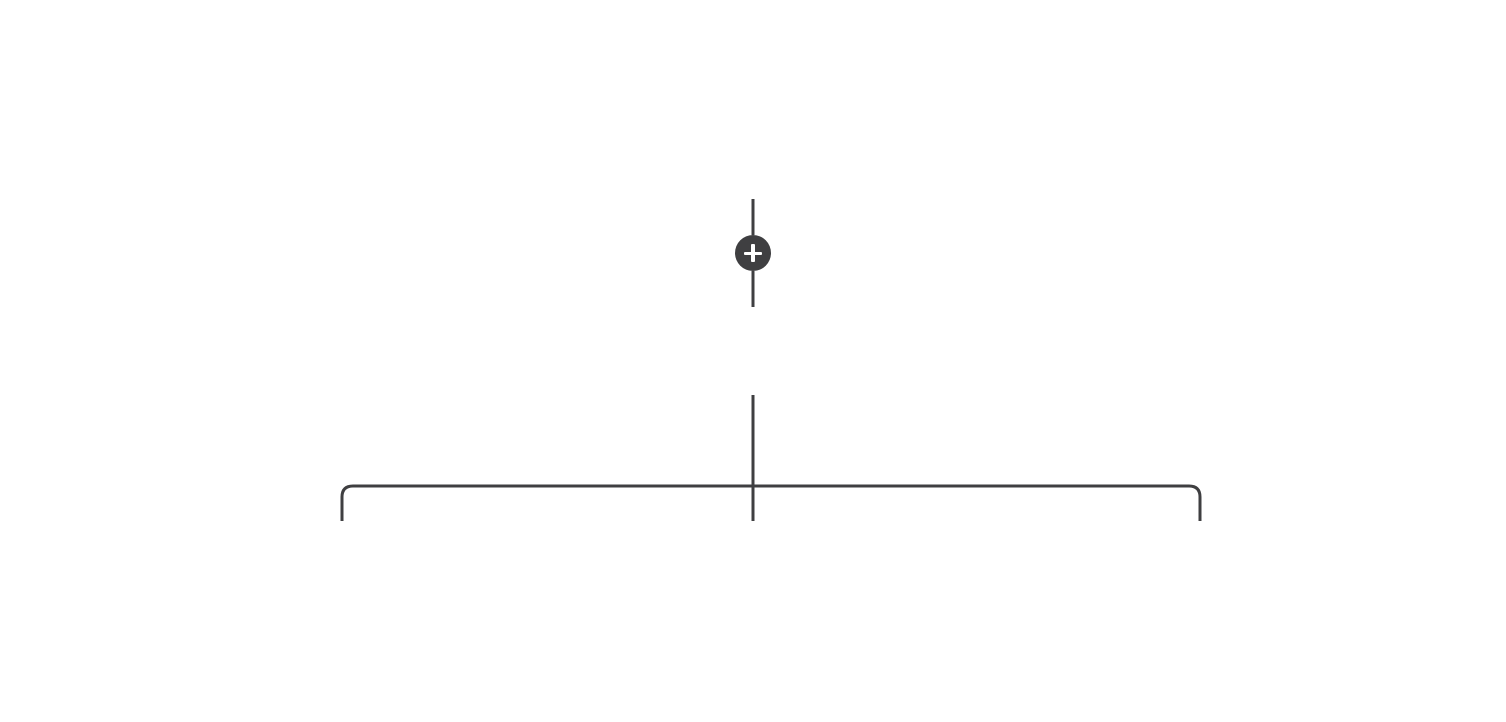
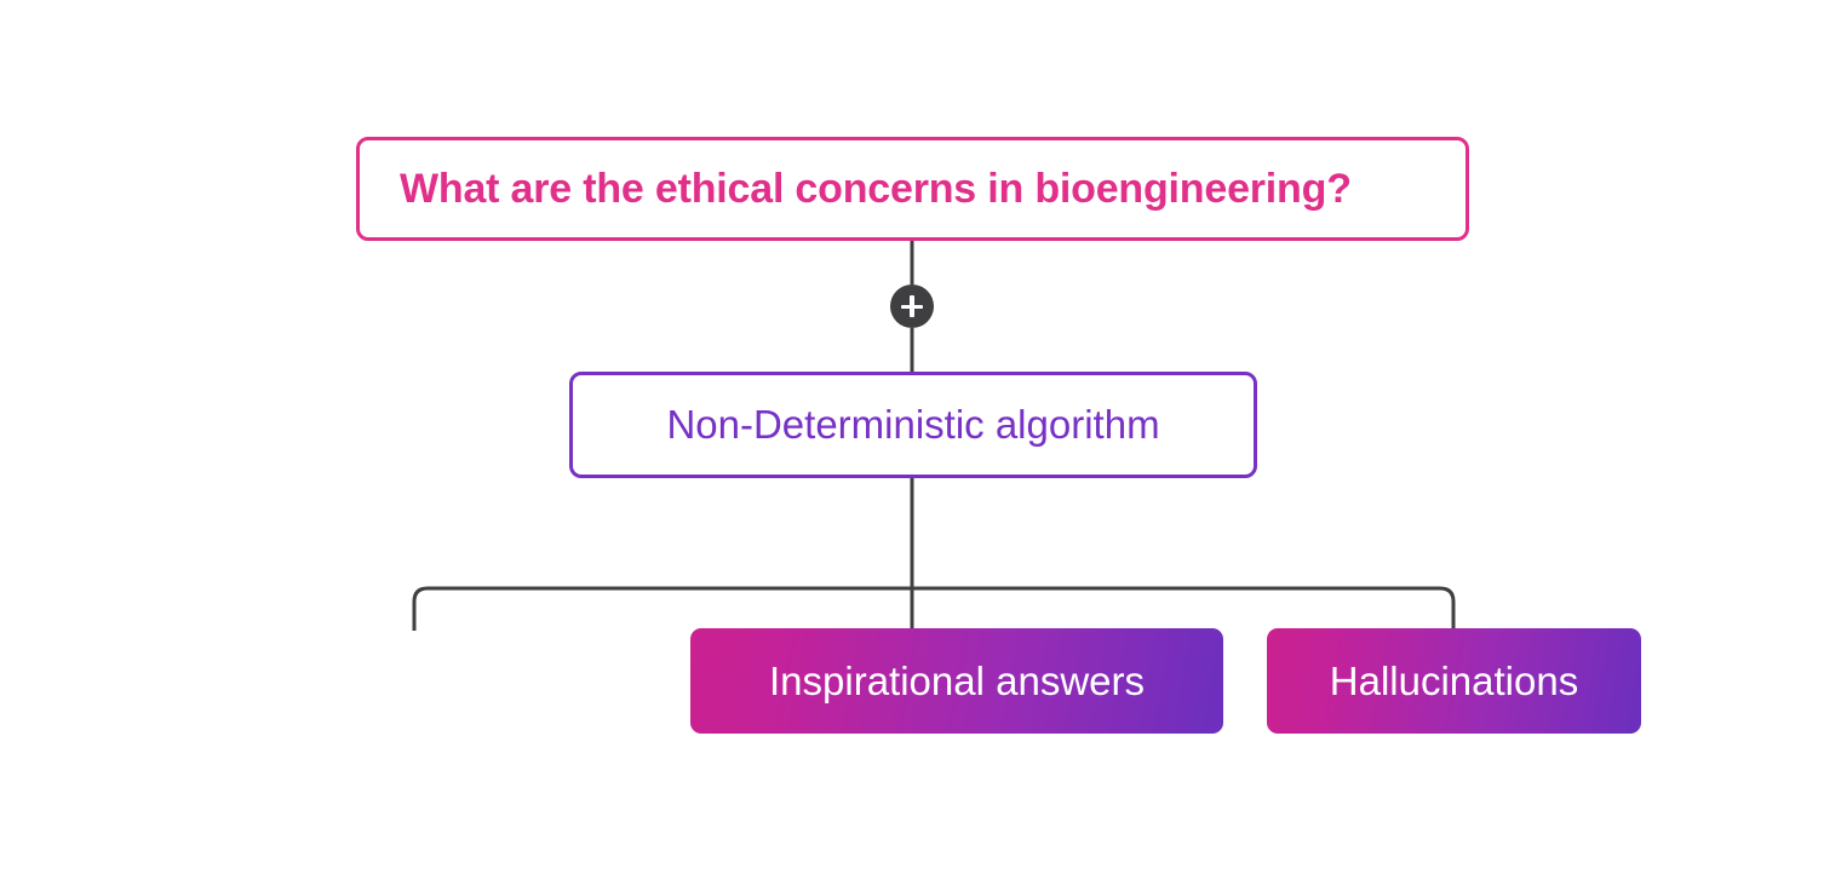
+ What are the ethical concerns in bioengineering?
+ Non-Deterministic algorithm
+ Inspirational answers
+ Hallucinations
